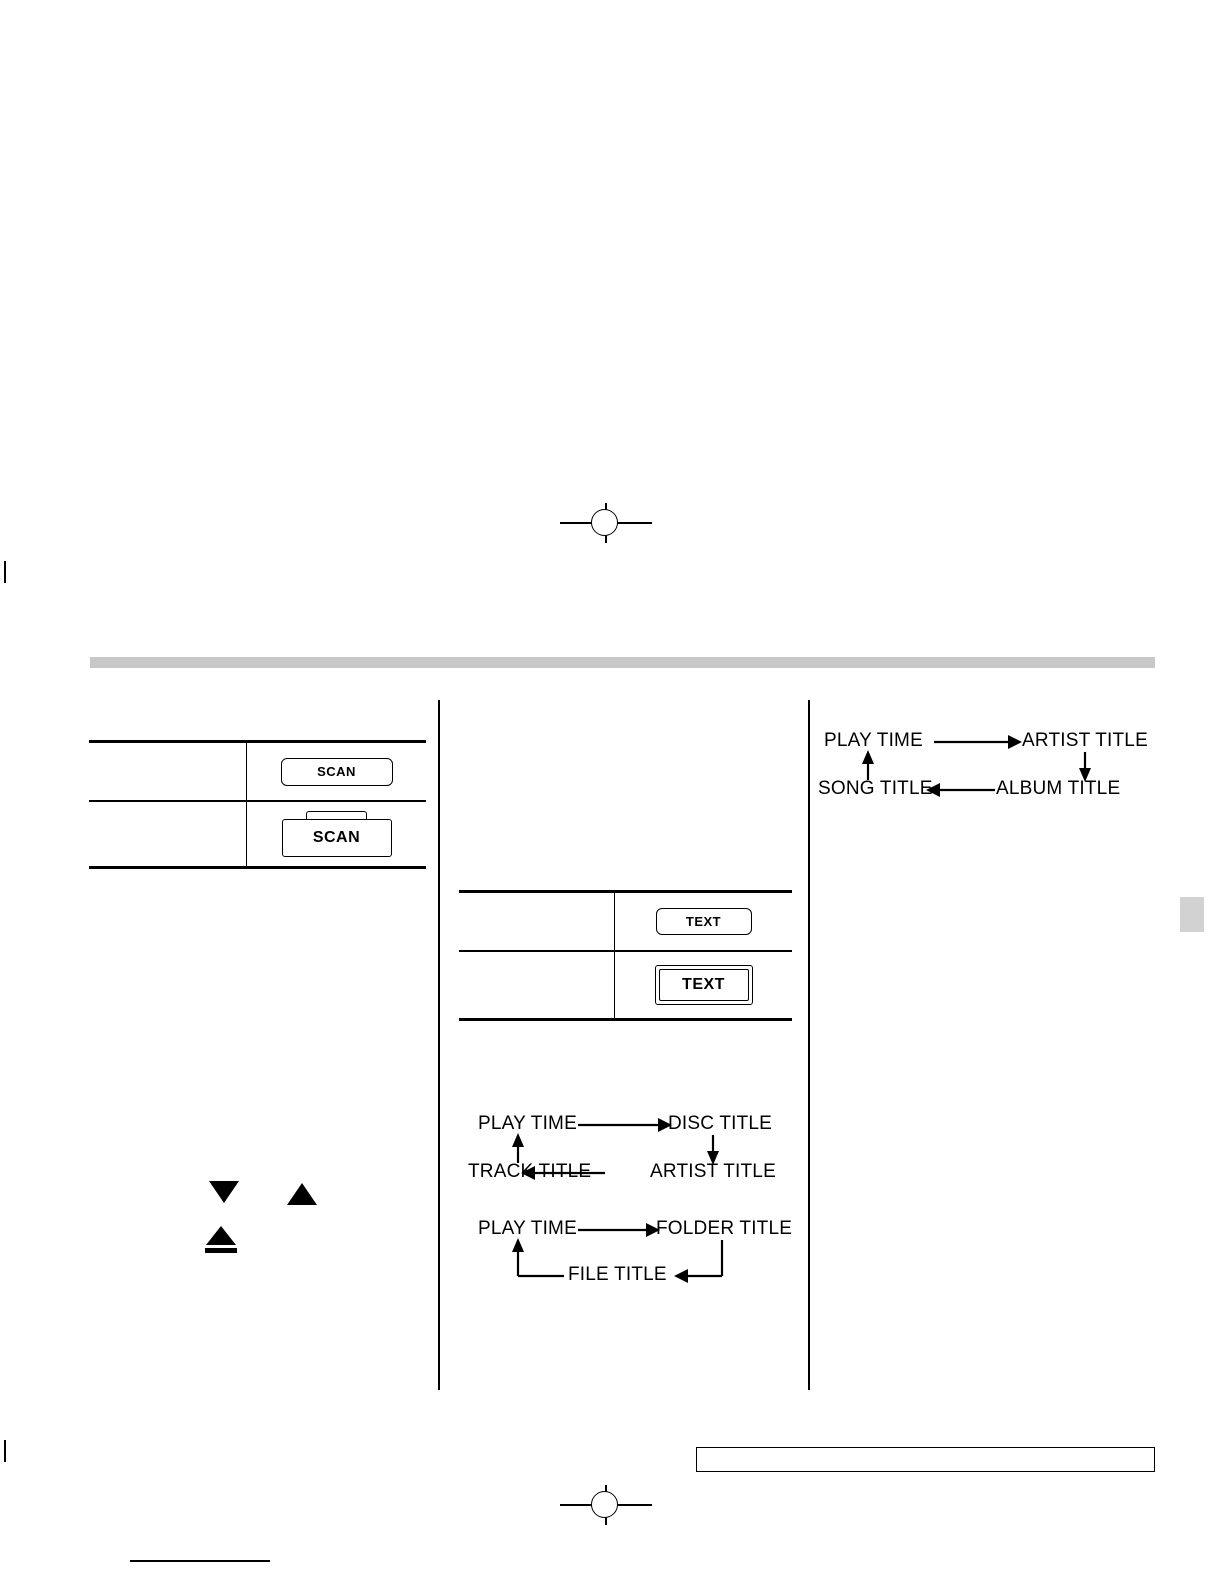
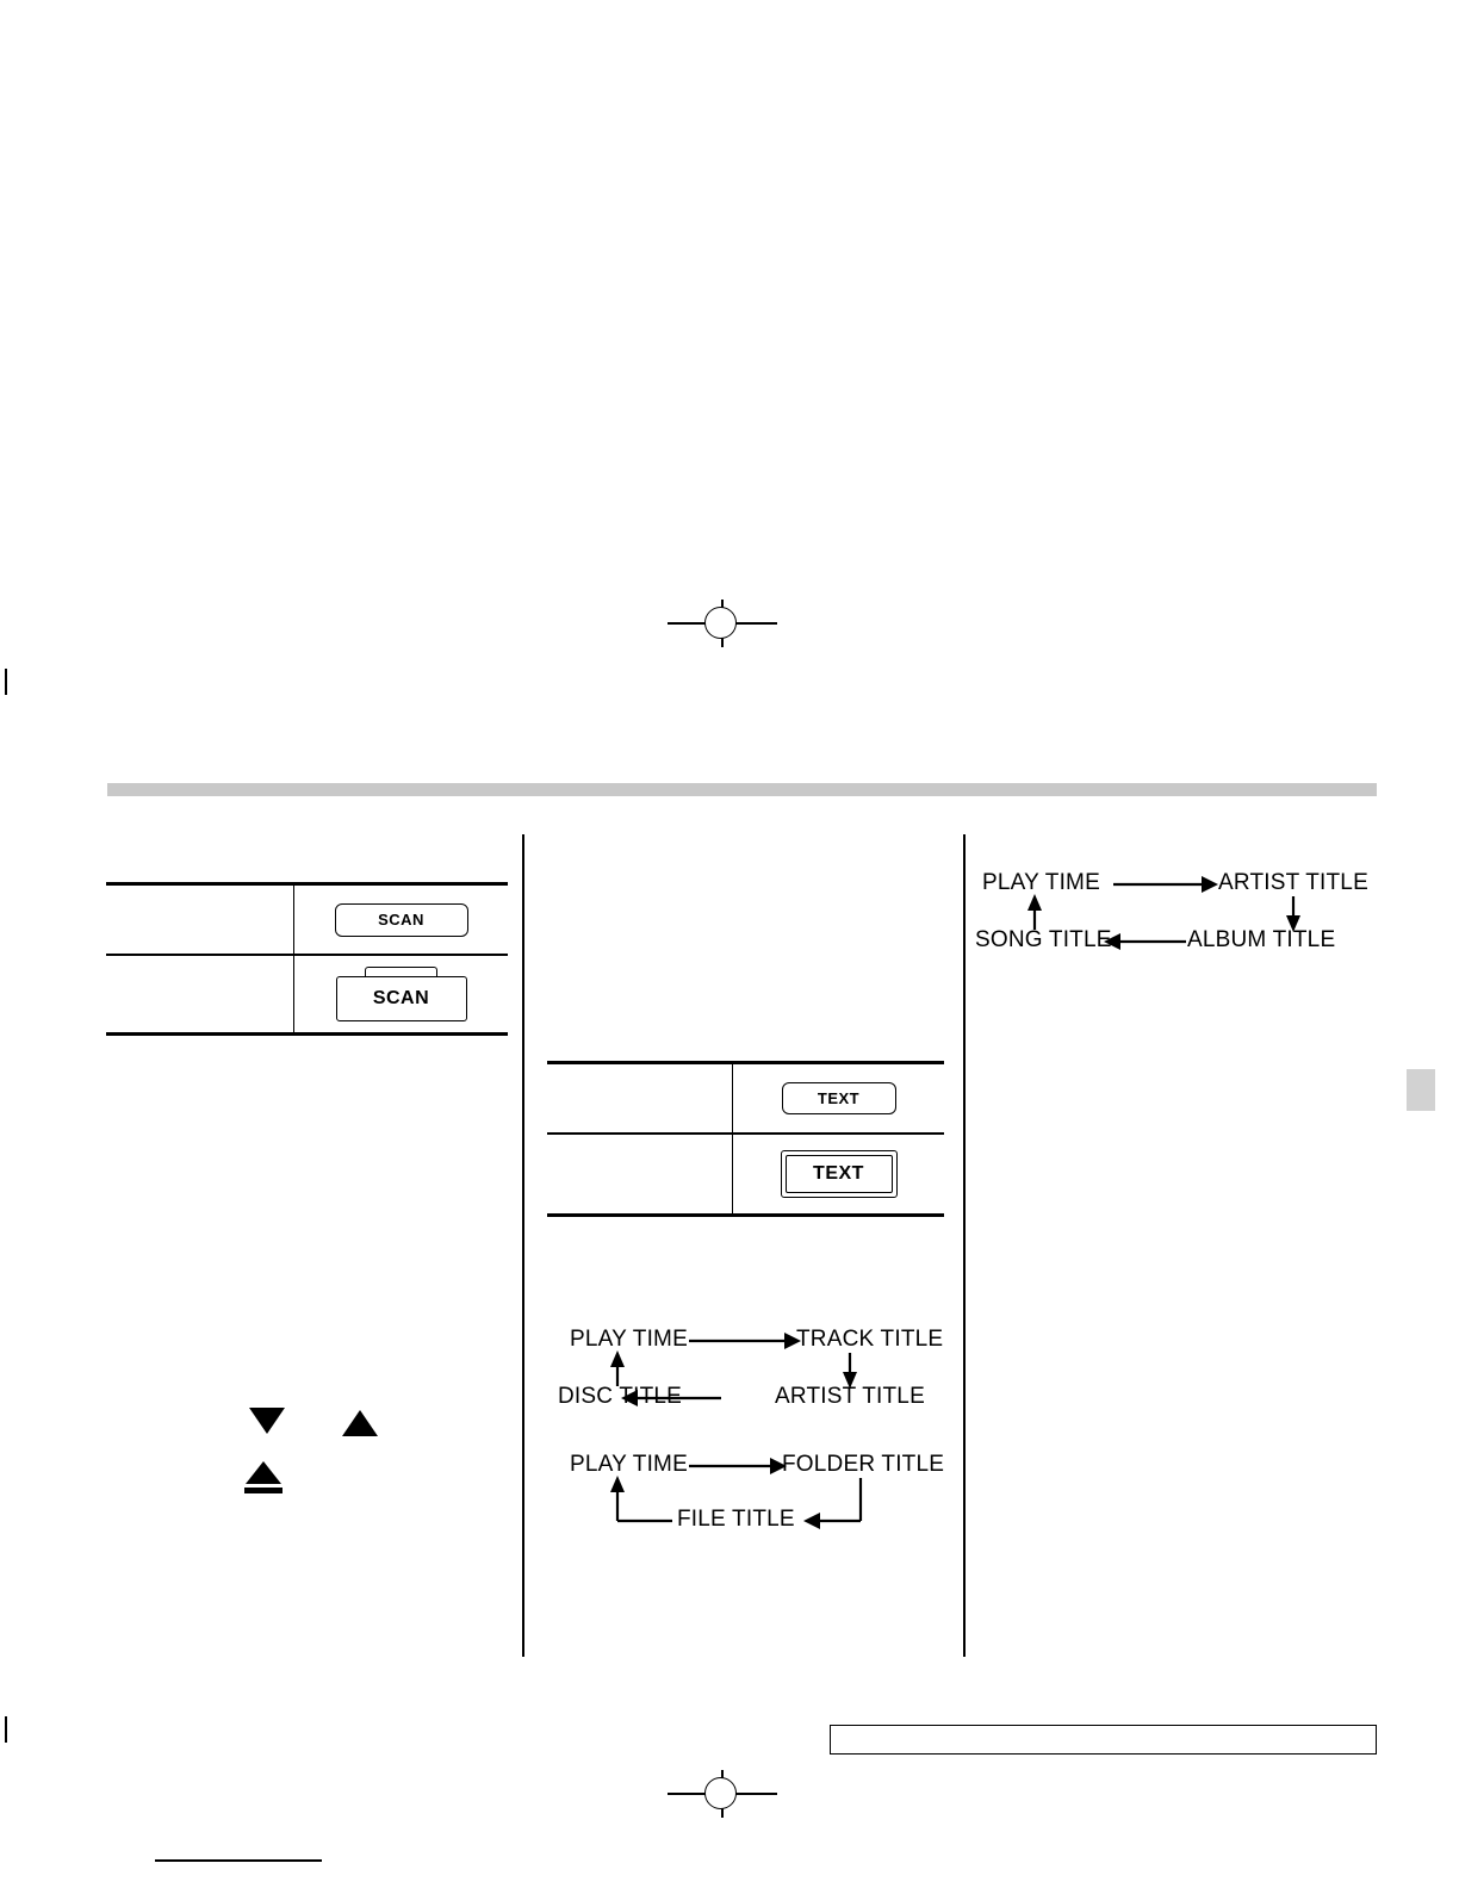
  SCAN
  SCAN
  TEXT
  TEXT
  PLAY TIME
- DISC TITLE
+ TRACK TITLE
  ARTIST TITLE
- TRACK TITLE
+ DISC TITLE
  PLAY TIME
  FOLDER TITLE
  FILE TITLE
  PLAY TIME
  ARTIST TITLE
  ALBUM TITLE
  SONG TITLE
